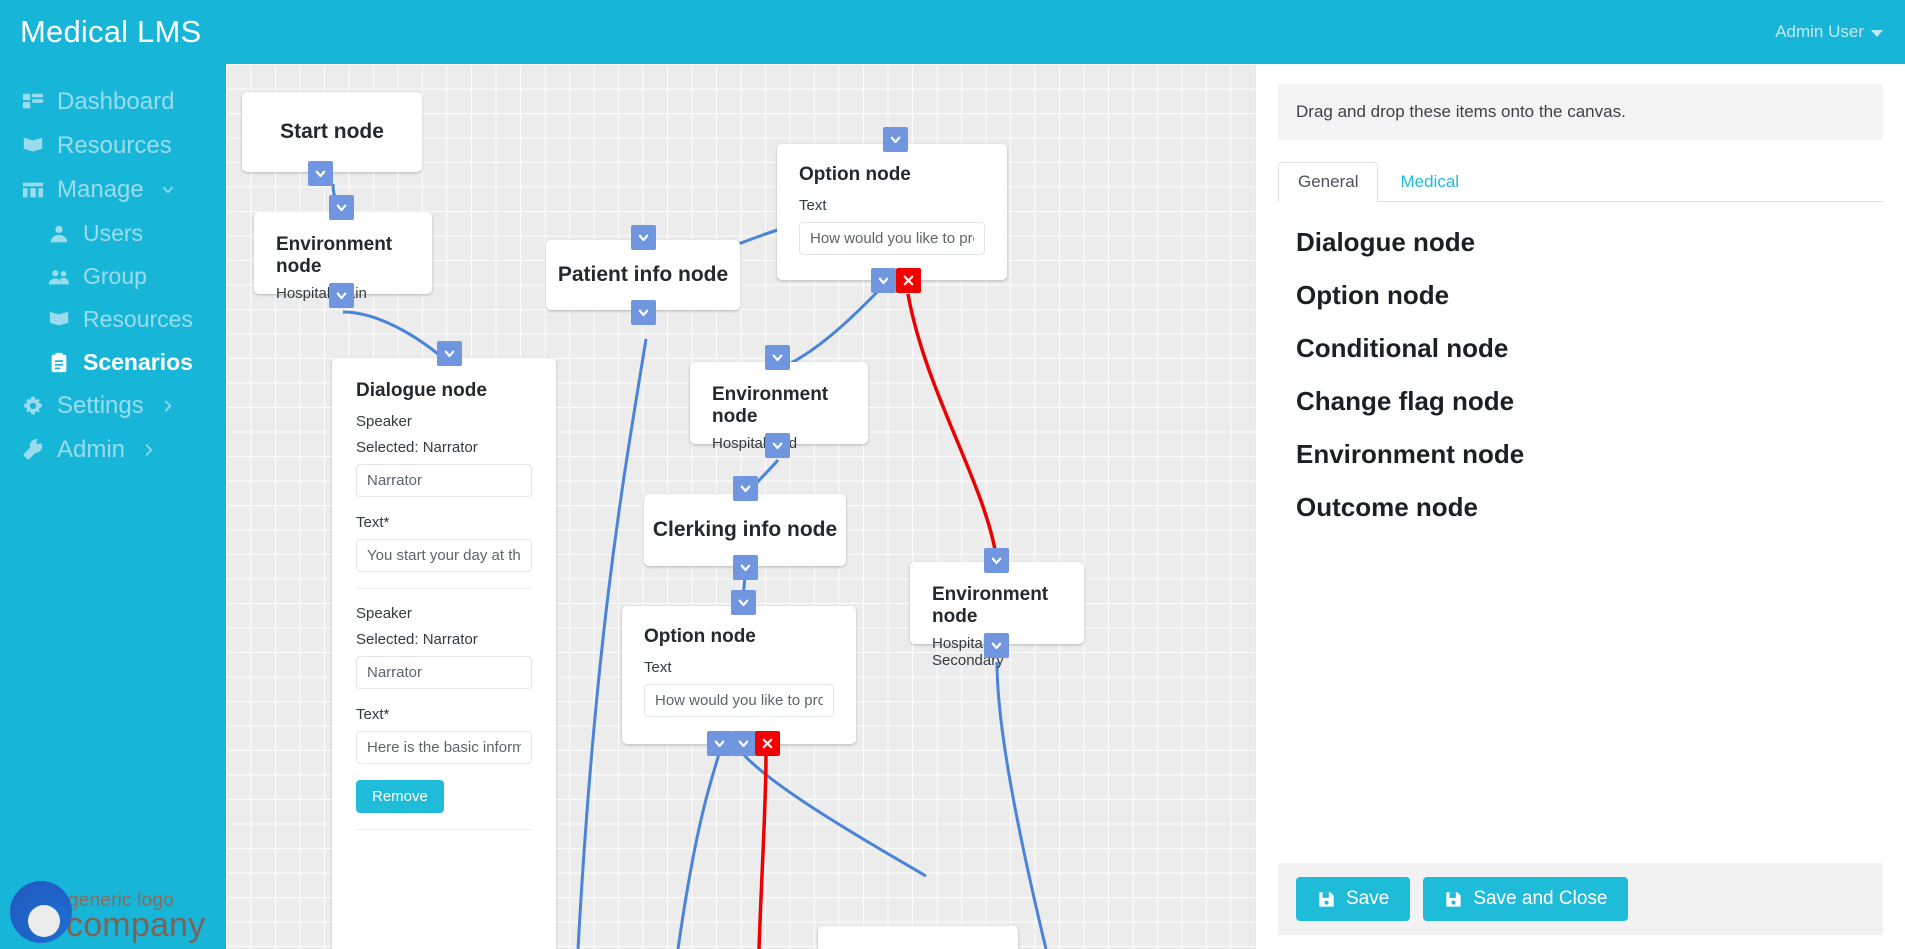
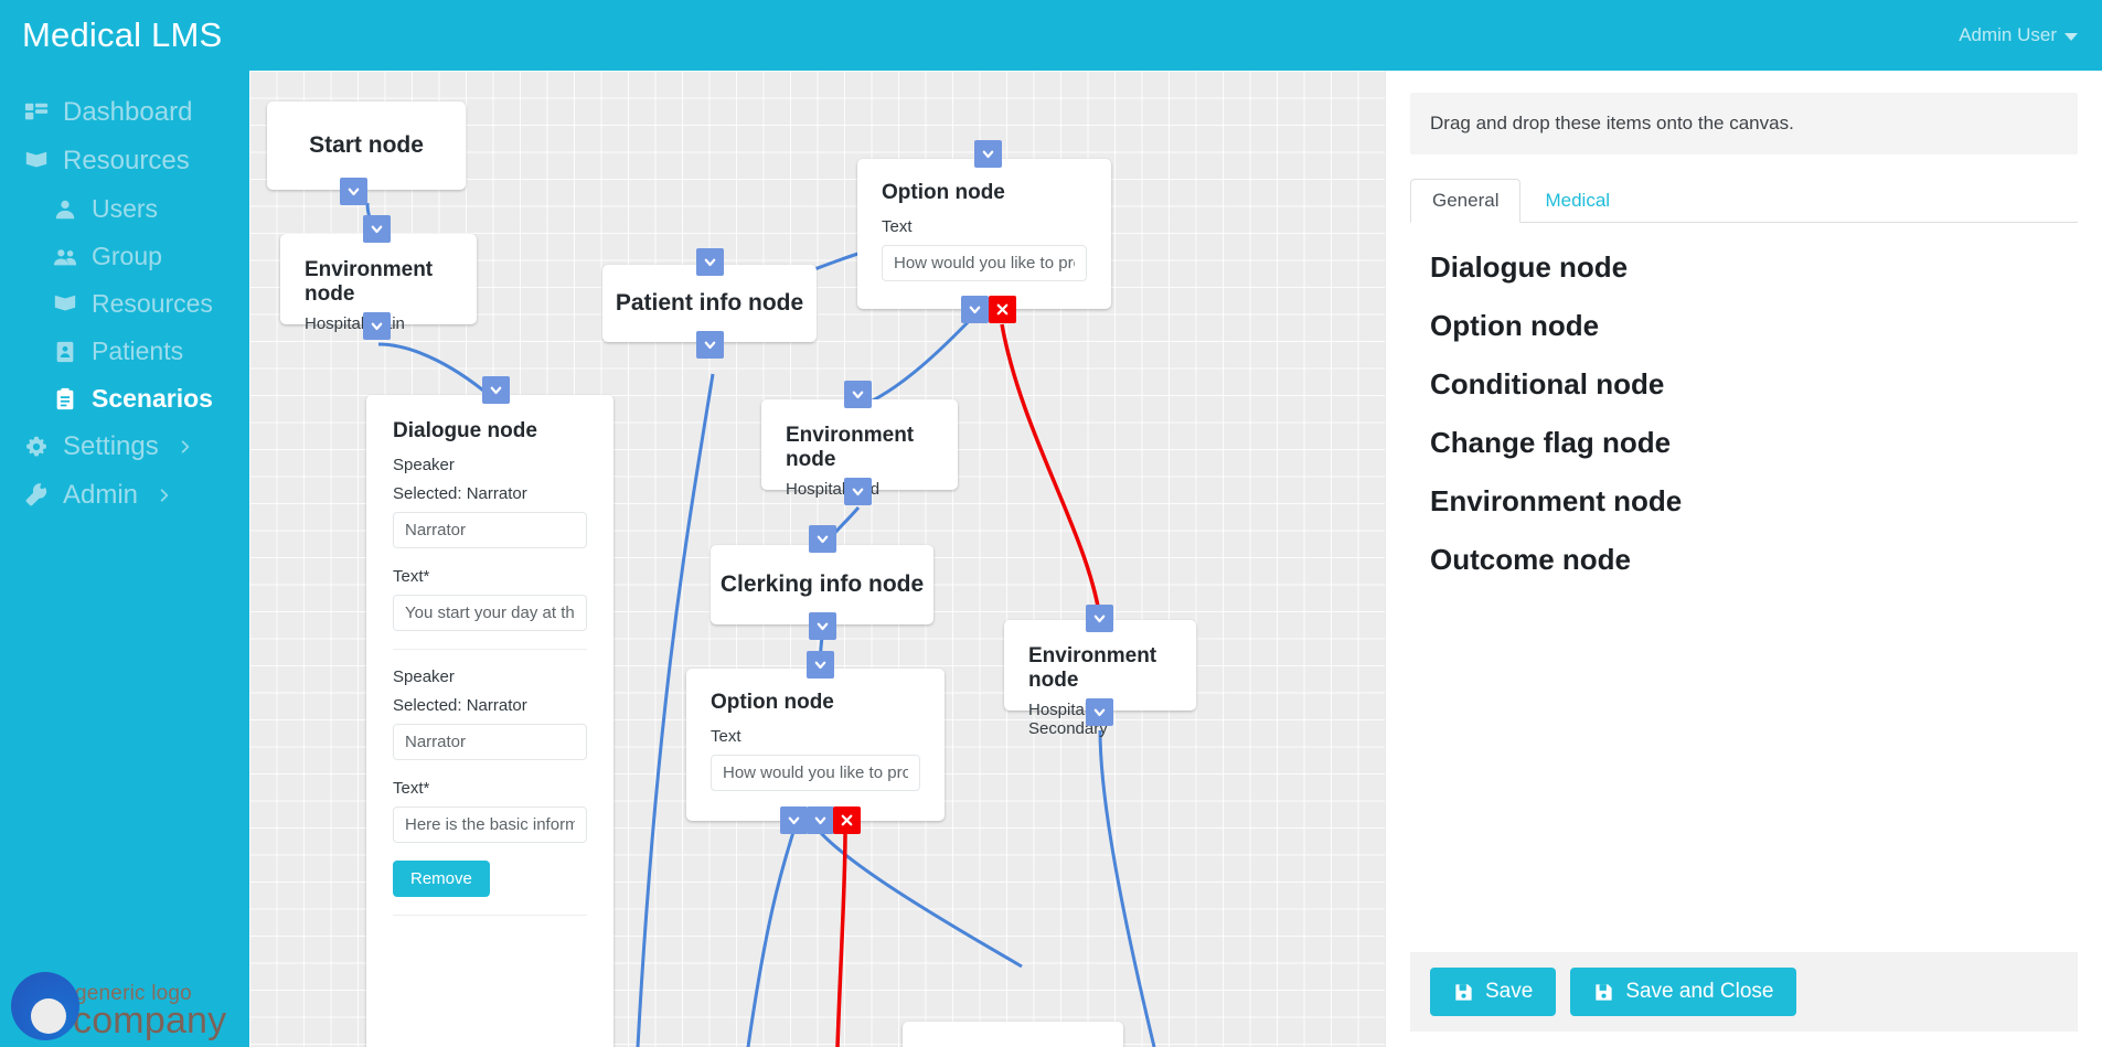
  Medical LMS
  Admin User
  Dashboard
  Resources
- Manage
  Users
  Group
  Resources
+ Patients
  Scenarios
  Settings
  Admin
  generic logo
  company
  Start node
  Environment node
  Hospitain
  Dialogue node
  Speaker
  Selected: Narrator
  Narrator
  Text*
  Speaker
  Selected: Narrator
  Narrator
  Text*
  Here is the basic inform Remove
  Patient info node
  Option node
  Text
  How would you like to pr
  Environment node
  Hospitad
  Clerking info node
  Option node
  Text
  How would you like to pro
  Environment node
  Hospita Secondary
  Drag and drop these items onto the canvas.
  General
  Medical
  Dialogue node
  Option node
  Conditional node
  Change flag node
  Environment node
  Outcome node
  Save
  Save and Close
